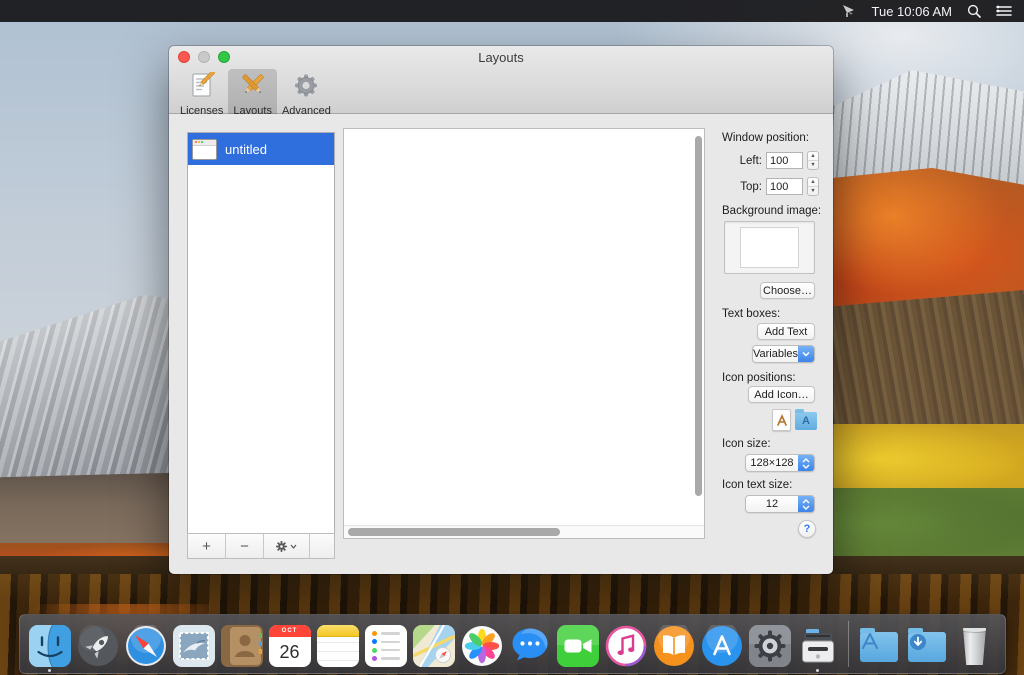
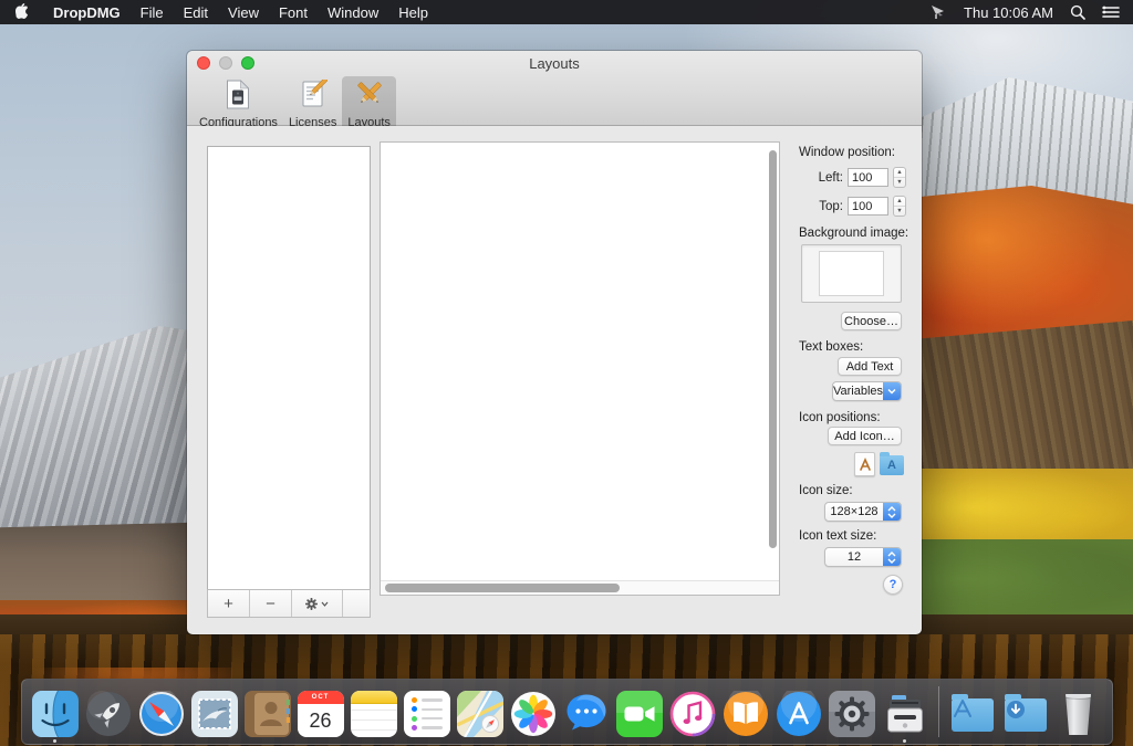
+ DropDMG
+ File
+ Edit
+ View
+ Font
+ Window
+ Help
- Tue 10:06 AM
+ Thu 10:06 AM
  Layouts
+ Configurations
  Licenses
  Layouts
- Advanced
- untitled
  +
  −
  Window position:
  Left:
  100
  Top:
  100
  Background image:
  Choose…
  Text boxes:
  Add Text
  Variables
  Icon positions:
  Add Icon…
  A
  Icon size:
  128×128
  Icon text size:
  12
  ?
  26
